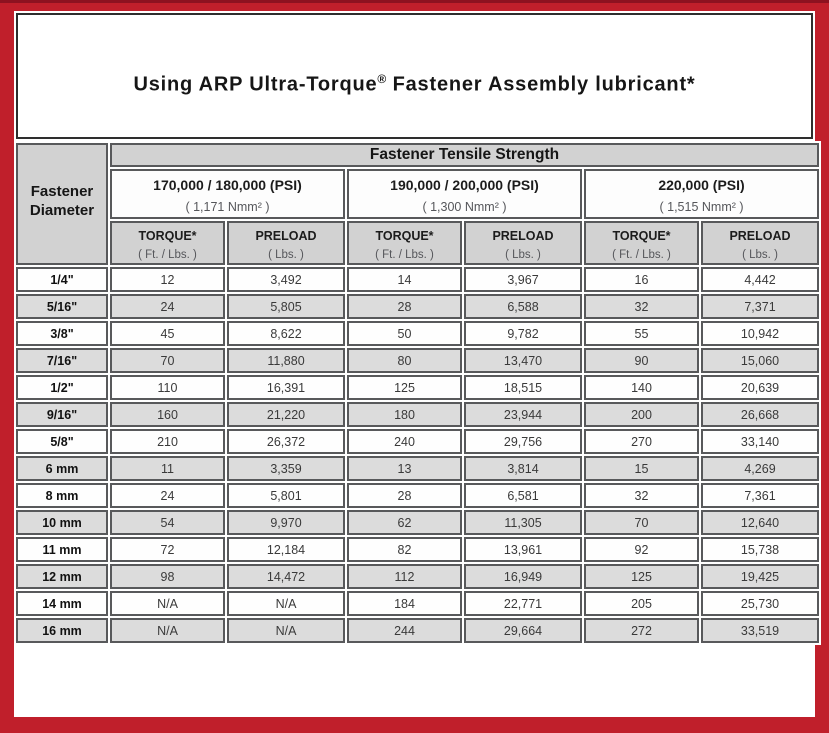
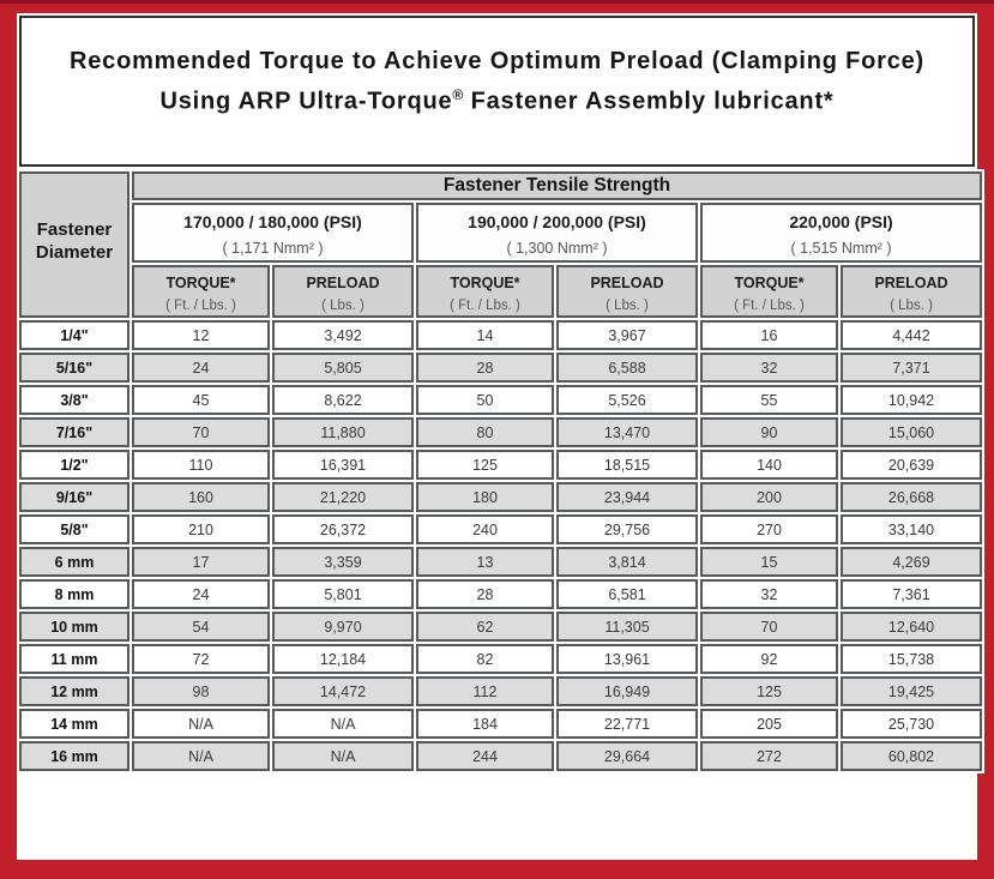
+ Recommended Torque to Achieve Optimum Preload (Clamping Force)
  Using ARP Ultra-Torque® Fastener Assembly lubricant*
  Fastener Diameter	Fastener Tensile Strength
  170,000 / 180,000 (PSI) ( 1,171 Nmm² )	190,000 / 200,000 (PSI) ( 1,300 Nmm² )	220,000 (PSI) ( 1,515 Nmm² )
  TORQUE* ( Ft. / Lbs. )	PRELOAD ( Lbs. )	TORQUE* ( Ft. / Lbs. )	PRELOAD ( Lbs. )	TORQUE* ( Ft. / Lbs. )	PRELOAD ( Lbs. )
  1/4"	12	3,492	14	3,967	16	4,442
  5/16"	24	5,805	28	6,588	32	7,371
- 3/8"	45	8,622	50	9,782	55	10,942
+ 3/8"	45	8,622	50	5,526	55	10,942
  7/16"	70	11,880	80	13,470	90	15,060
  1/2"	110	16,391	125	18,515	140	20,639
  9/16"	160	21,220	180	23,944	200	26,668
  5/8"	210	26,372	240	29,756	270	33,140
- 6 mm	11	3,359	13	3,814	15	4,269
+ 6 mm	17	3,359	13	3,814	15	4,269
  8 mm	24	5,801	28	6,581	32	7,361
  10 mm	54	9,970	62	11,305	70	12,640
  11 mm	72	12,184	82	13,961	92	15,738
  12 mm	98	14,472	112	16,949	125	19,425
  14 mm	N/A	N/A	184	22,771	205	25,730
- 16 mm	N/A	N/A	244	29,664	272	33,519
+ 16 mm	N/A	N/A	244	29,664	272	60,802
